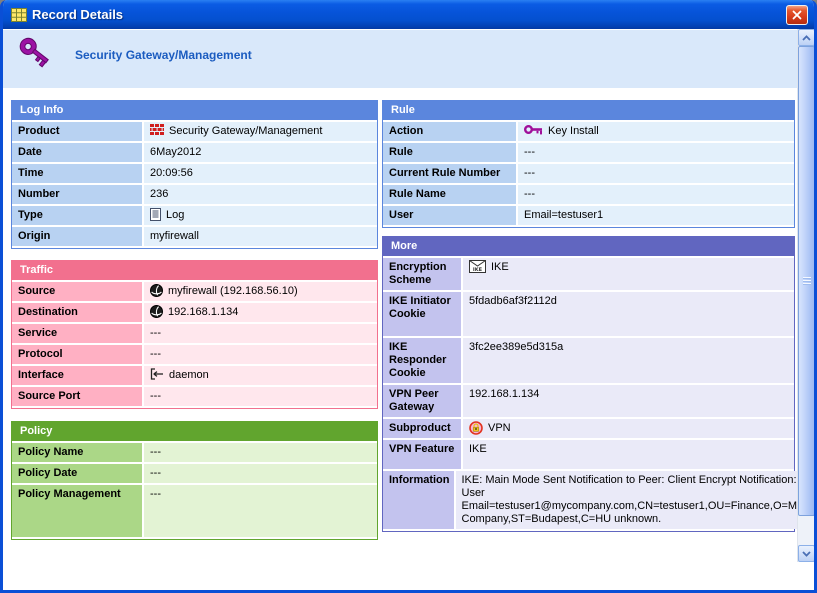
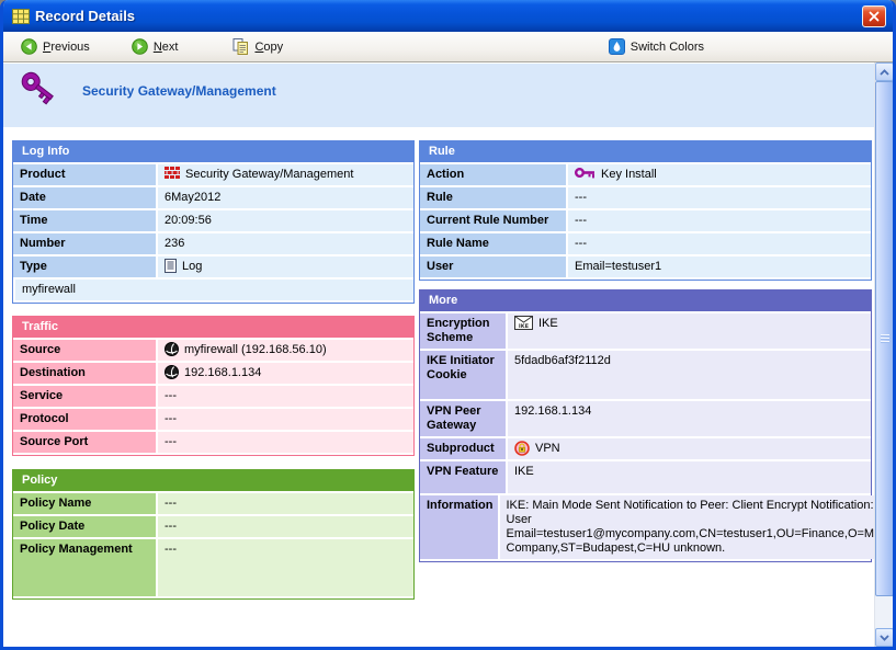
  Record Details
+ Previous
+ Next
+ Copy
+ Switch Colors
  Security Gateway/Management
  Log Info
  Product
  Security Gateway/Management
  Date
  6May2012
  Time
  20:09:56
  Number
  236
  Type
  Log
- Origin
  myfirewall
  Traffic
  Source
  myfirewall (192.168.56.10)
  Destination
  192.168.1.134
  Service
  ---
  Protocol
  ---
- Interface
- daemon
  Source Port
  ---
  Policy
  Policy Name
  ---
  Policy Date
  ---
  Policy Management
  ---
  Rule
  Action
  Key Install
  Rule
  ---
  Current Rule Number
  ---
  Rule Name
  ---
  User
  Email=testuser1
  More
  Encryption Scheme
  IKE
  IKE Initiator Cookie
  5fdadb6af3f2112d
- IKE Responder Cookie
- 3fc2ee389e5d315a
  VPN Peer Gateway
  192.168.1.134
  Subproduct
  VPN
  VPN Feature
  IKE
  Information
  IKE: Main Mode Sent Notification to Peer: Client Encrypt Notification: User Email=testuser1@mycompany.com,CN=testuser1,OU=Finance,O=M Company,ST=Budapest,C=HU unknown.
